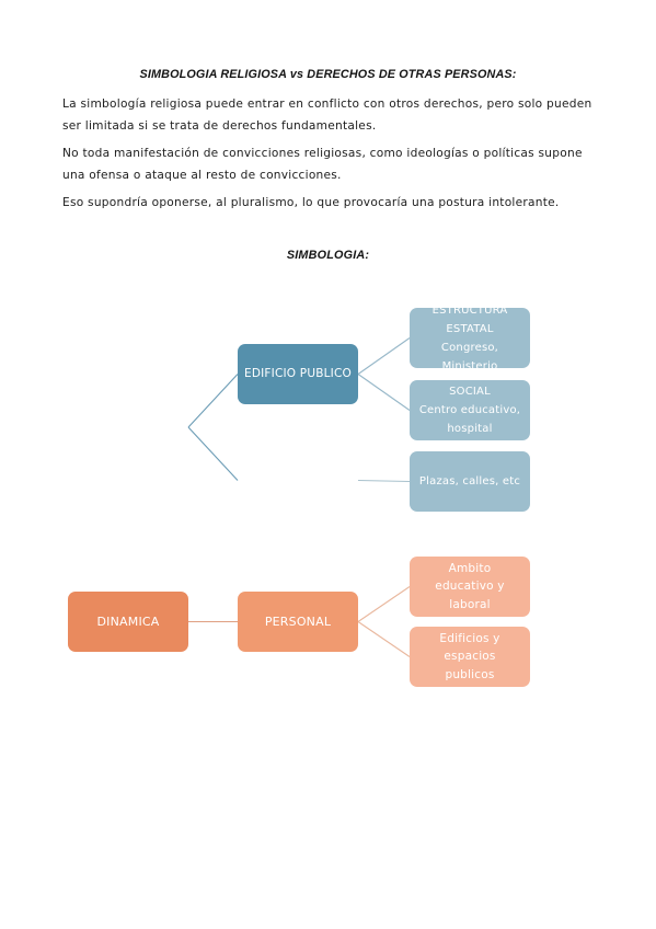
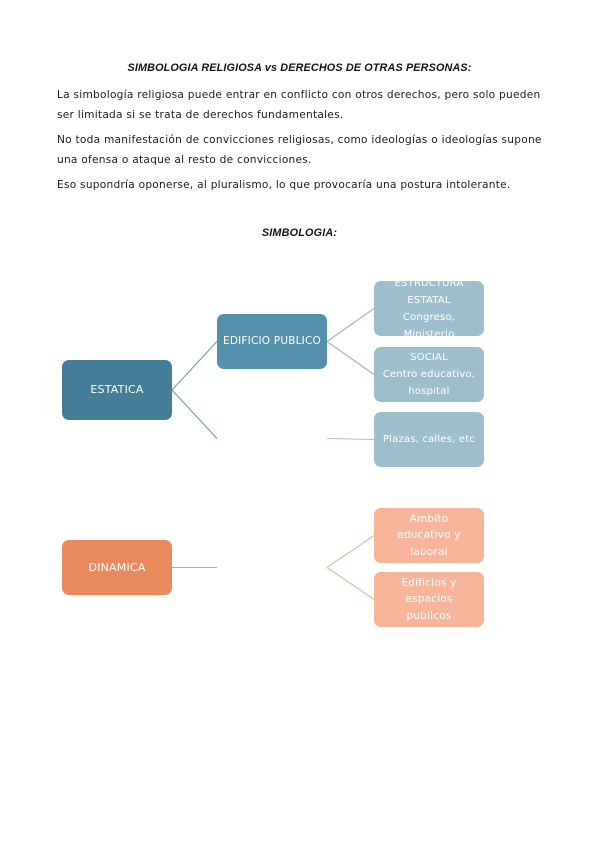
  SIMBOLOGIA RELIGIOSA vs DERECHOS DE OTRAS PERSONAS:
  La simbología religiosa puede entrar en conflicto con otros derechos, pero solo pueden ser limitada si se trata de derechos fundamentales.
- No toda manifestación de convicciones religiosas, como ideologías o políticas supone una ofensa o ataque al resto de convicciones.
+ No toda manifestación de convicciones religiosas, como ideologías o ideologías supone una ofensa o ataque al resto de convicciones.
  Eso supondría oponerse, al pluralismo, lo que provocaría una postura intolerante.
  SIMBOLOGIA:
+ ESTATICA
  EDIFICIO PUBLICO
  ESTRUCTURA
  ESTATAL
  Congreso, Ministerio
  SOCIAL
  Centro educativo,
  hospital
  Plazas, calles, etc
  DINAMICA
- PERSONAL
  Ambito
  educativo y
  laboral
  Edificios y
  espacios
  publicos
